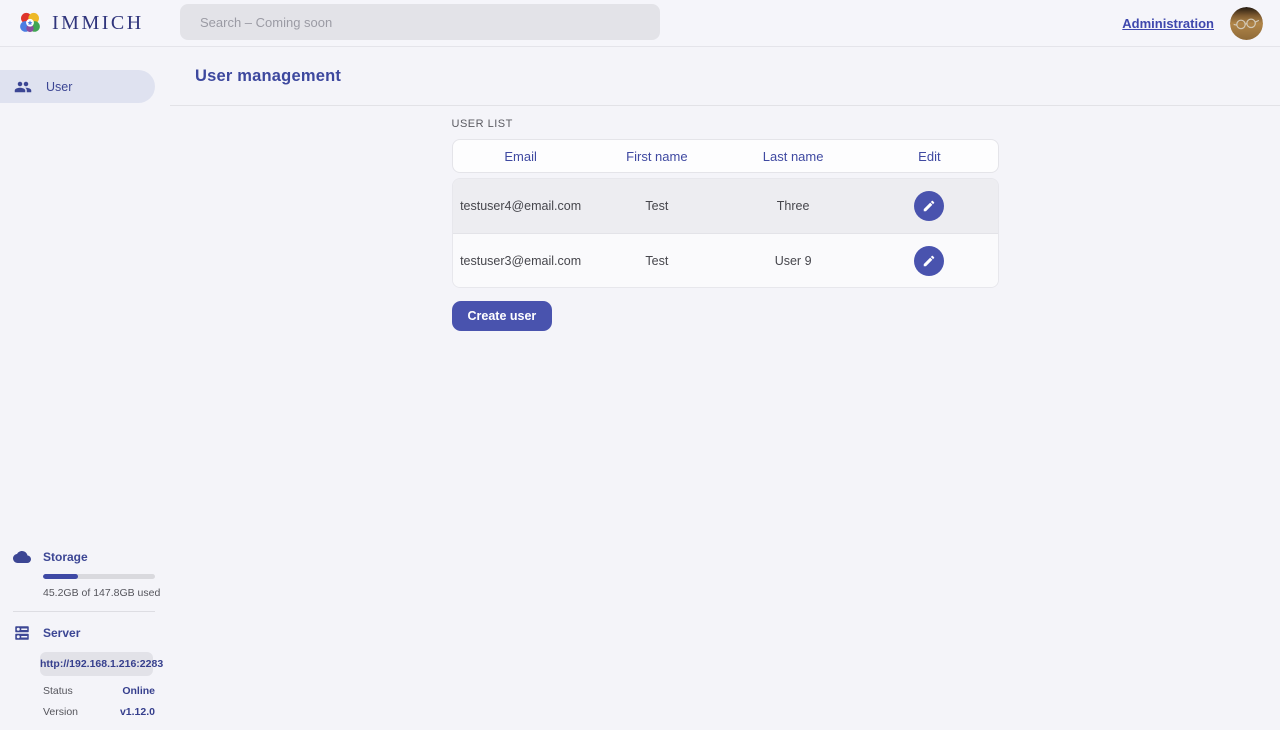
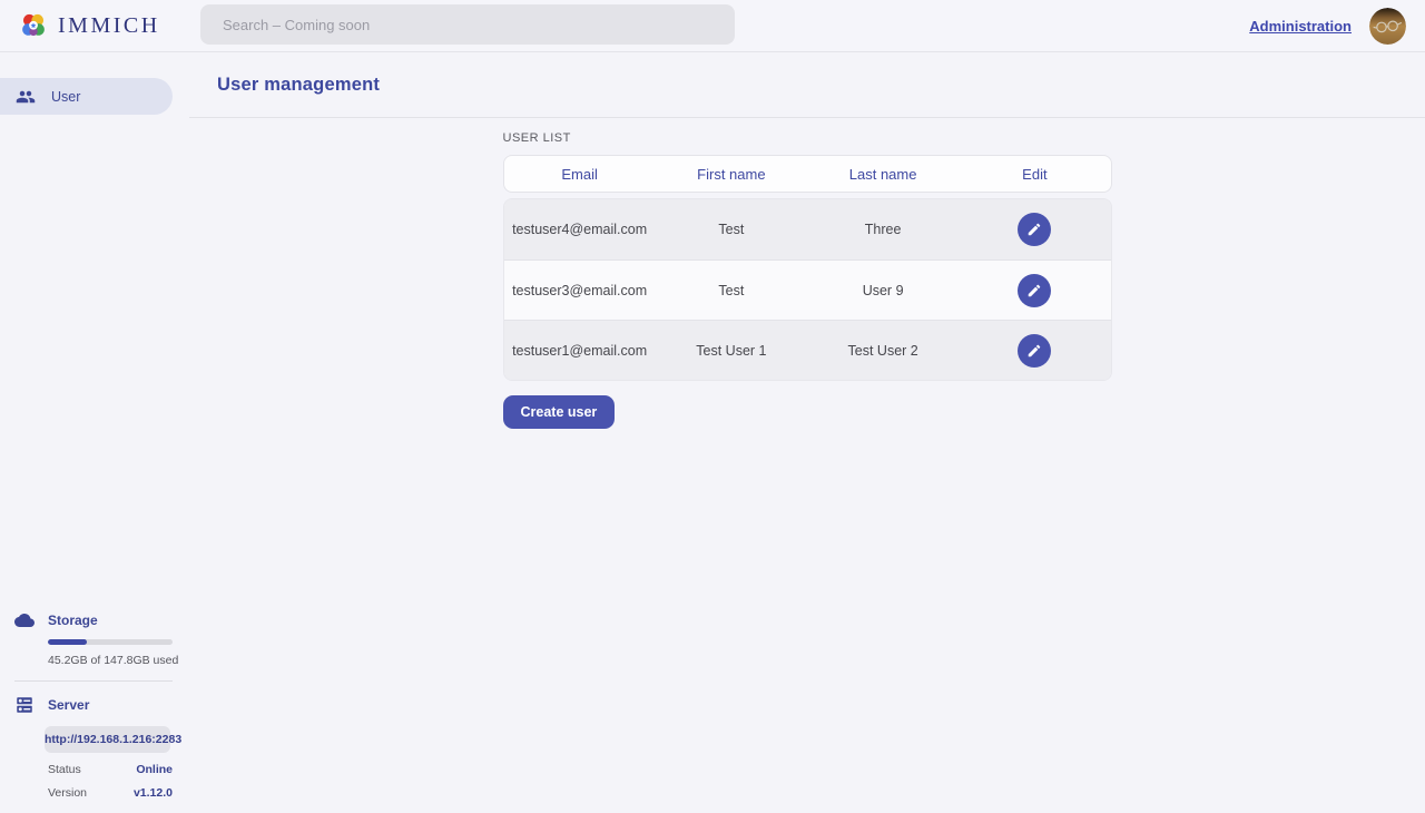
  IMMICH
  Search – Coming soon
  Administration
  User
  Storage
  45.2GB of 147.8GB used
  Server
  http://192.168.1.216:2283
  Status
  Online
  Version
  v1.12.0
  User management
  USER LIST
  Email
  First name
  Last name
  Edit
  testuser4@email.com
  Test
  Three
  testuser3@email.com
  Test
  User 9
+ testuser1@email.com
+ Test User 1
+ Test User 2
  Create user
